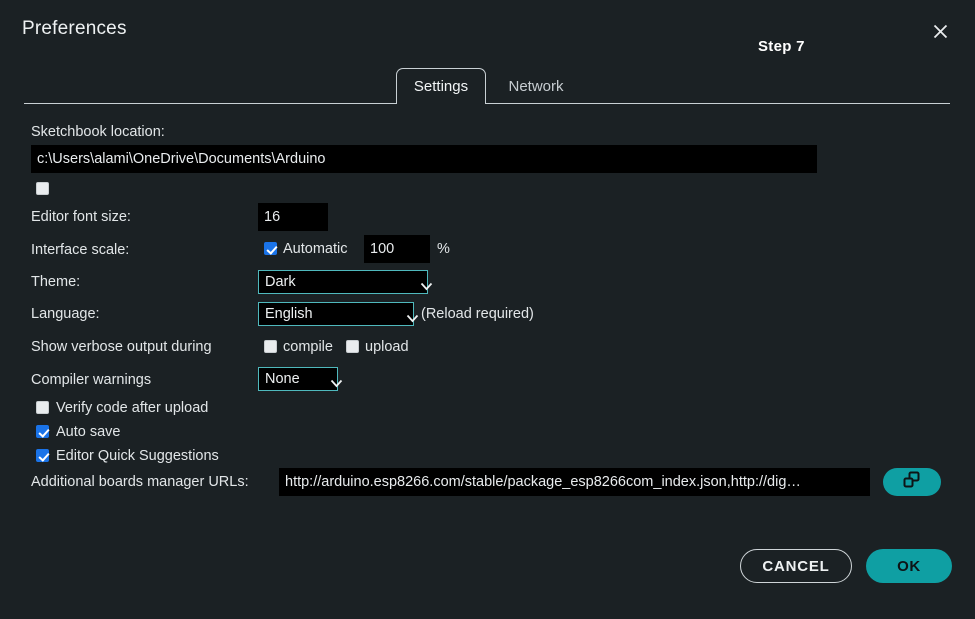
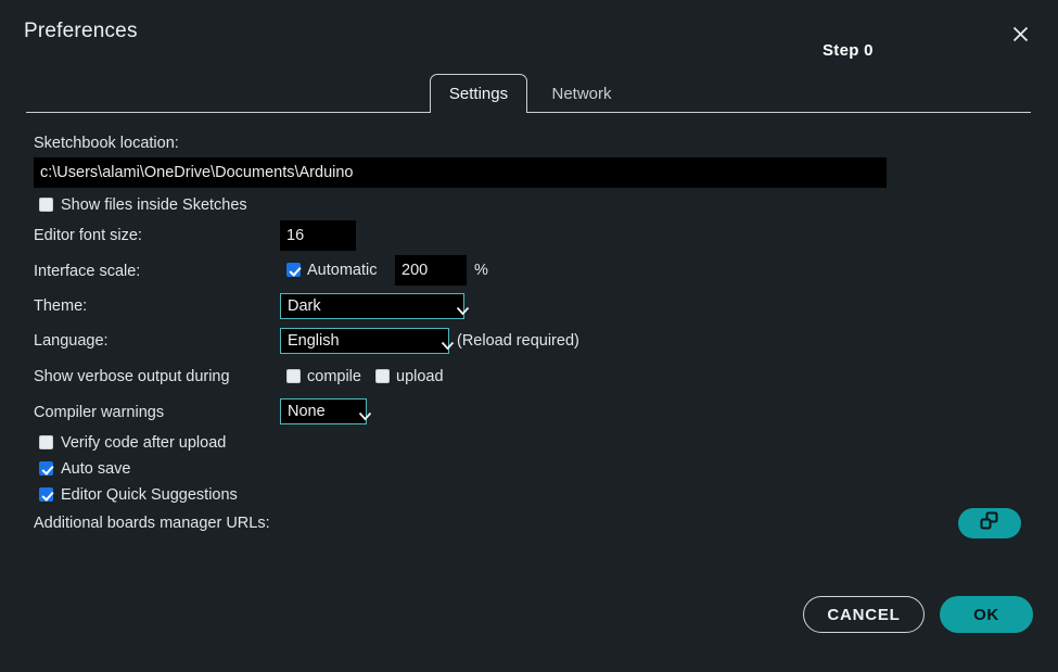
  Preferences
- Step 7
+ Step 0
  Settings
  Network
  Sketchbook location:
  c:\Users\alami\OneDrive\Documents\Arduino
+ Show files inside Sketches
  Editor font size:
  16
  Interface scale:
  Automatic
- 100
+ 200
  %
  Theme:
  Dark
  Language:
  English
  (Reload required)
  Show verbose output during
  compile
  upload
  Compiler warnings
  None
  Verify code after upload
  Auto save
  Editor Quick Suggestions
  Additional boards manager URLs:
- http://arduino.esp8266.com/stable/package_esp8266com_index.json,http://dig…
  CANCEL
  OK
